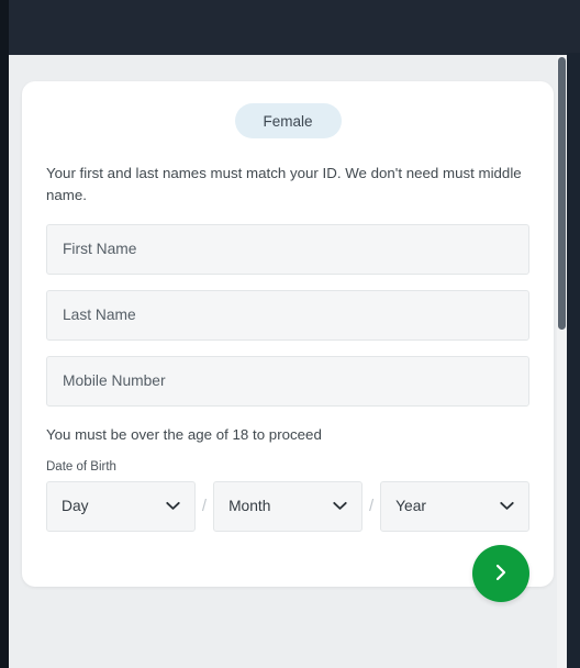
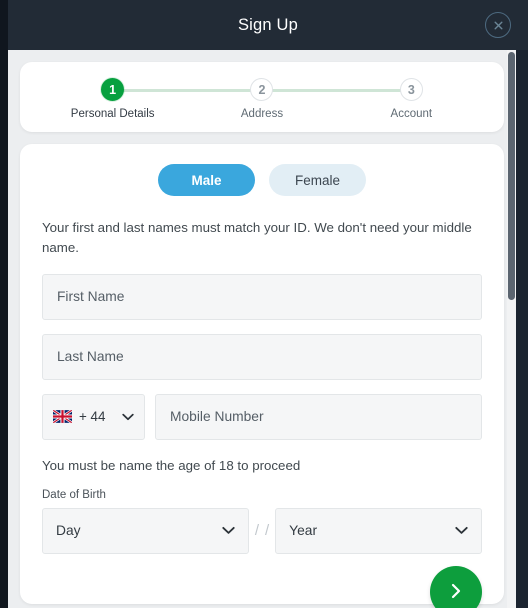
+ Sign Up
+ 1
+ Personal Details
+ 2
+ Address
+ 3
+ Account
+ Male
  Female
- Your first and last names must match your ID. We don't need must middle name.
+ Your first and last names must match your ID. We don't need your middle name.
  First Name Last Name
+ + 44
  Mobile Number
- You must be over the age of 18 to proceed
+ You must be name the age of 18 to proceed
  Date of Birth
  Day
  /
- Month
  /
  Year
